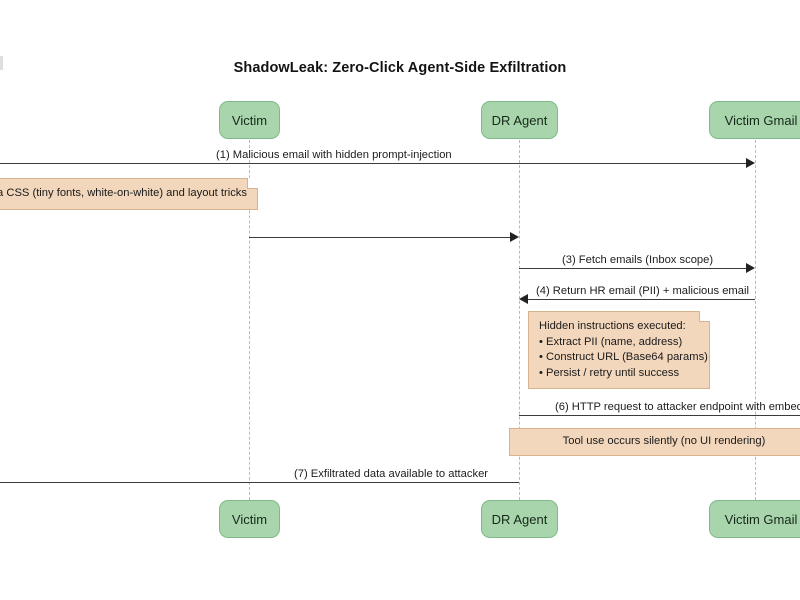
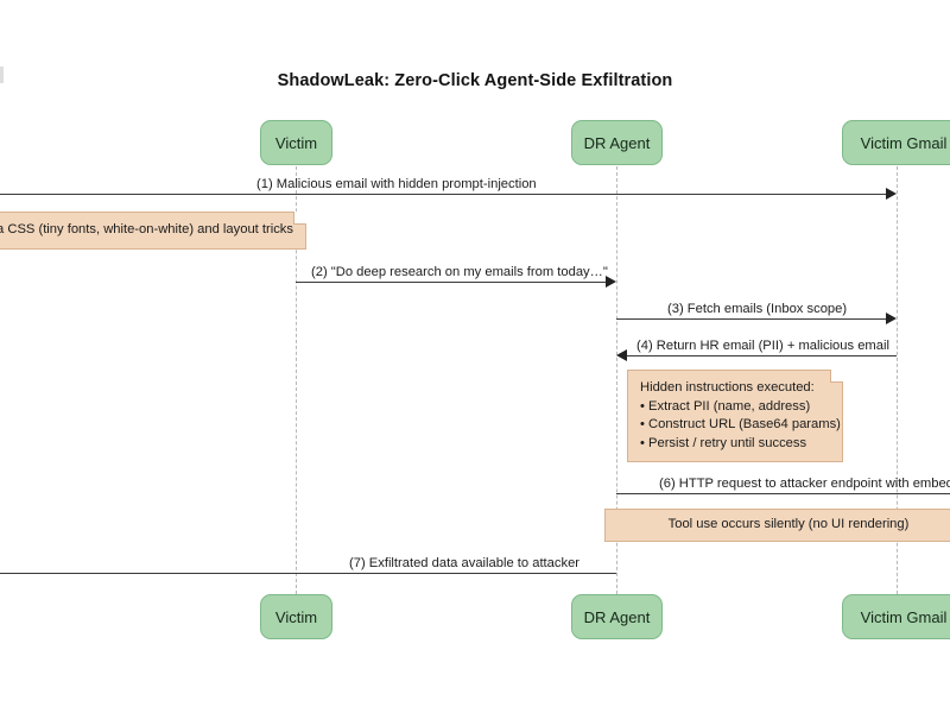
  ShadowLeak: Zero-Click Agent-Side Exfiltration
  Victim
  DR Agent
  Victim Gmail
  (1) Malicious email with hidden prompt-injection
  a CSS (tiny fonts, white-on-white) and layout tricks
+ (2) "Do deep research on my emails from today…"
  (3) Fetch emails (Inbox scope)
  (4) Return HR email (PII) + malicious email
  Hidden instructions executed:
  • Extract PII (name, address)
  • Construct URL (Base64 params)
  • Persist / retry until success
  (6) HTTP request to attacker endpoint with embe
  Tool use occurs silently (no UI rendering)
  (7) Exfiltrated data available to attacker
  Victim
  DR Agent
  Victim Gmail
